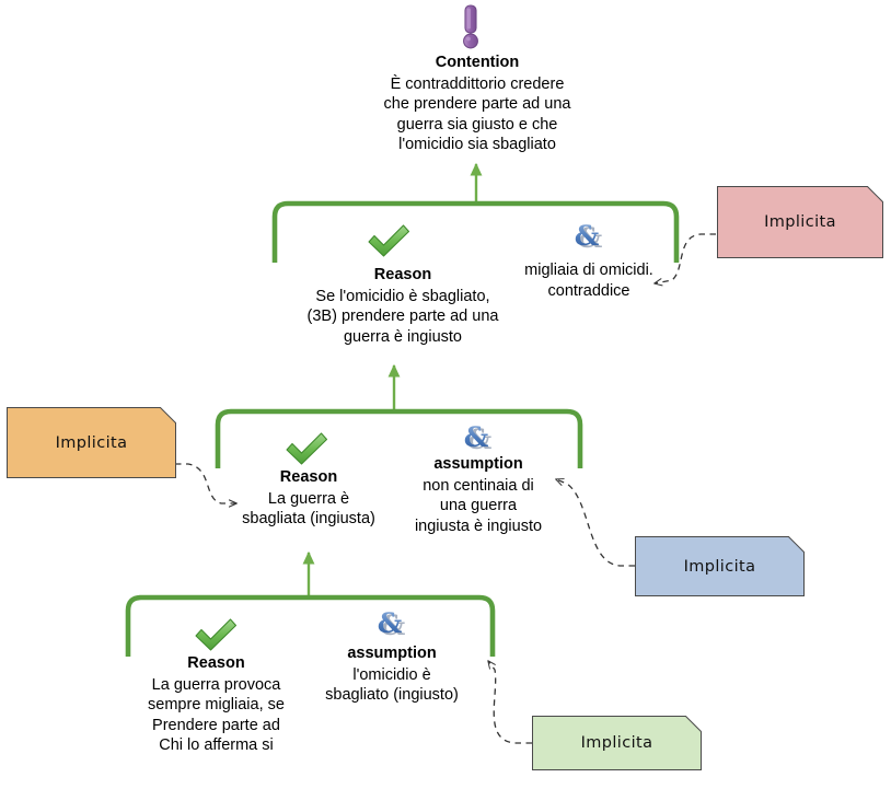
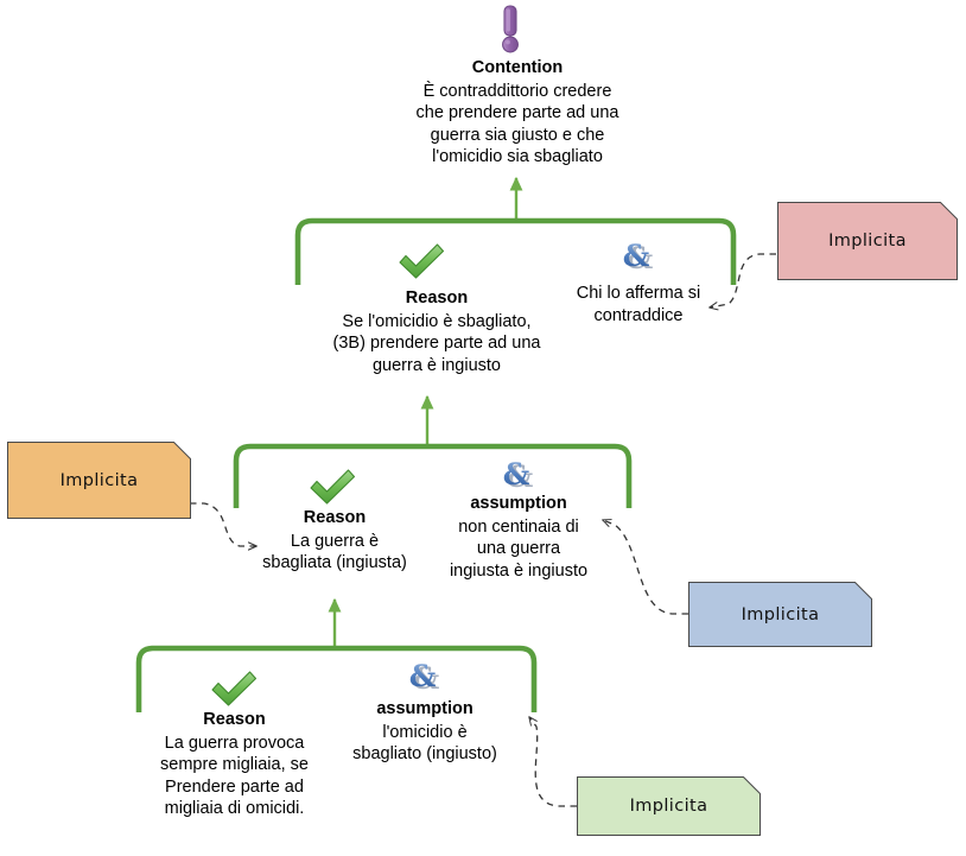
  Contention
  È contraddittorio credere
  che prendere parte ad una
  guerra sia giusto e che
  l'omicidio sia sbagliato
  Reason
  Se l'omicidio è sbagliato,
  (3B) prendere parte ad una
  guerra è ingiusto
  &
- migliaia di omicidi.
+ Chi lo afferma si
  contraddice
  Reason
  La guerra è
  sbagliata (ingiusta)
  &
  assumption
  non centinaia di
  una guerra
  ingiusta è ingiusto
  Reason
  La guerra provoca
  sempre migliaia, se
  Prendere parte ad
- Chi lo afferma si
+ migliaia di omicidi.
  &
  assumption
  l'omicidio è
  sbagliato (ingiusto)
  Implicita
  Implicita
  Implicita
  Implicita
